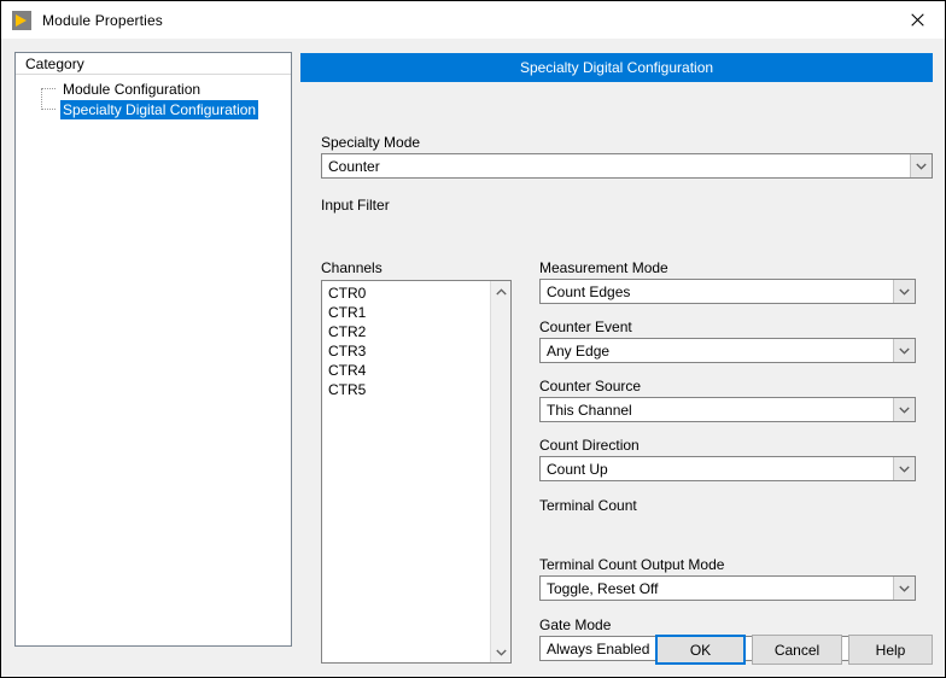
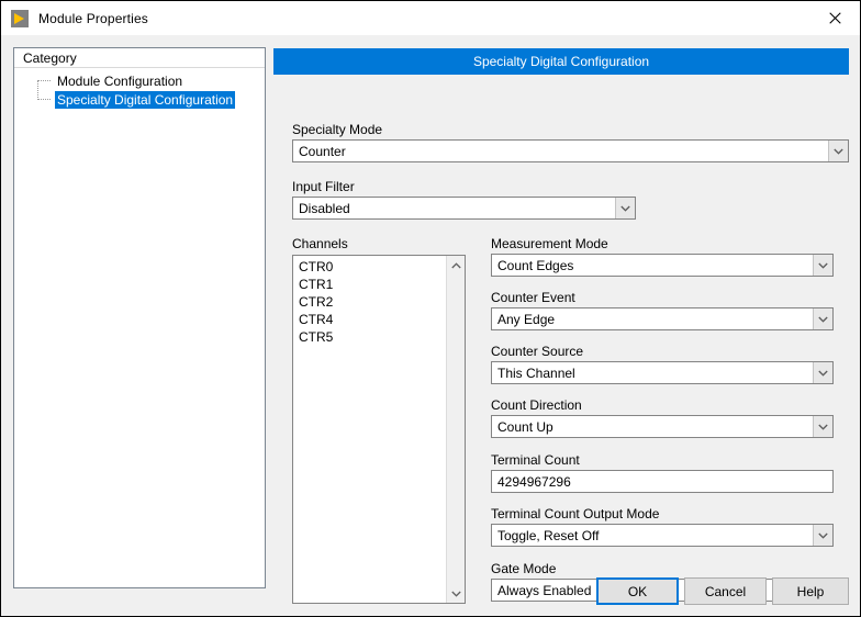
  Module Properties
  Category
  Module Configuration
  Specialty Digital Configuration
  Specialty Digital Configuration
  Specialty Mode
  Counter
  Input Filter
+ Disabled
  Channels
  CTR0
  CTR1
  CTR2
- CTR3
  CTR4
  CTR5
  Measurement Mode
  Count Edges
  Counter Event
  Any Edge
  Counter Source
  This Channel
  Count Direction
  Count Up
  Terminal Count
+ 4294967296
  Terminal Count Output Mode
  Toggle, Reset Off
  Gate Mode
  Always Enabled
  OK
  Cancel
  Help
